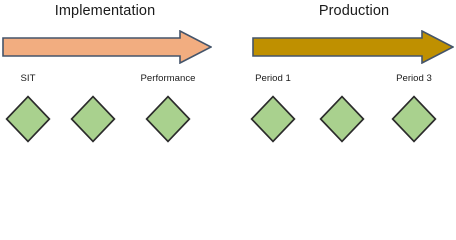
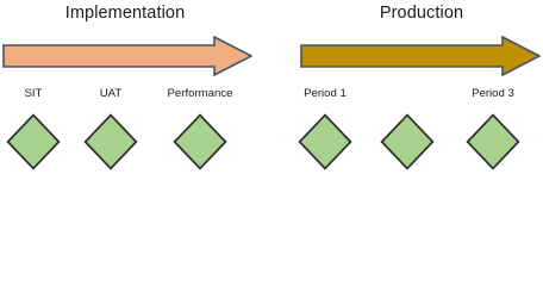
  Implementation
  Production
  SIT
+ UAT
  Performance
  Period 1
  Period 3
